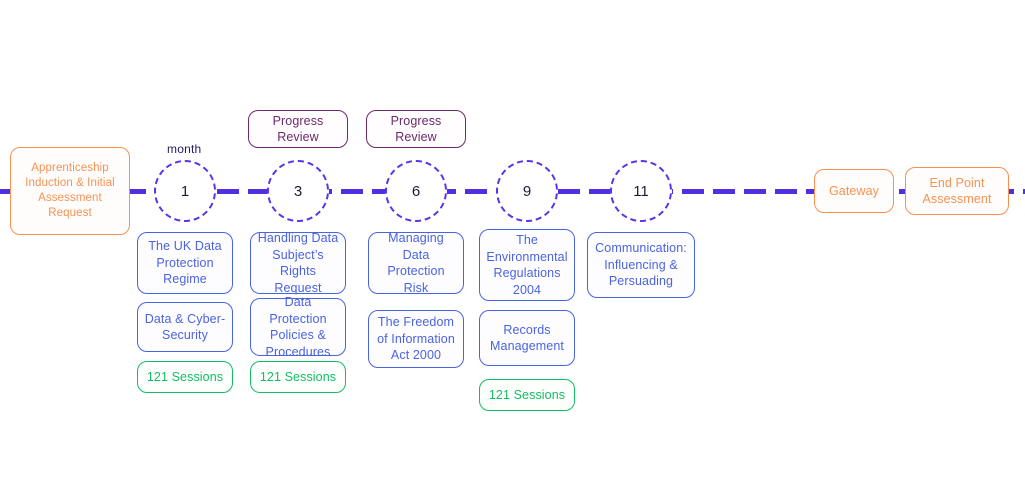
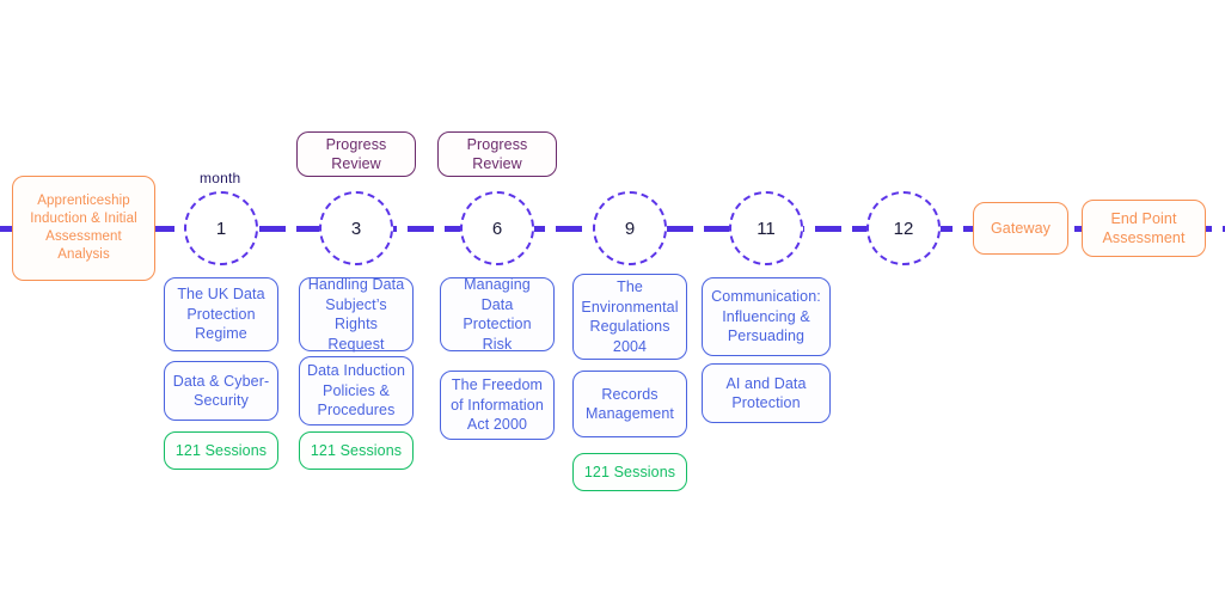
- Apprenticeship Induction & Initial Assessment Request
+ Apprenticeship Induction & Initial Assessment Analysis
  month
  1
  The UK Data Protection Regime
  Data & Cyber-Security
  121 Sessions
  Progress Review
  3
  Handling Data Subject’s Rights Request
- Data Protection Policies & Procedures
+ Data Induction Policies & Procedures
  121 Sessions
  Progress Review
  6
  Managing Data Protection Risk
  The Freedom of Information Act 2000
  9
  The Environmental Regulations 2004
  Records Management
  121 Sessions
  11
  Communication: Influencing & Persuading
+ AI and Data Protection
+ 12
  Gateway
  End Point Assessment
